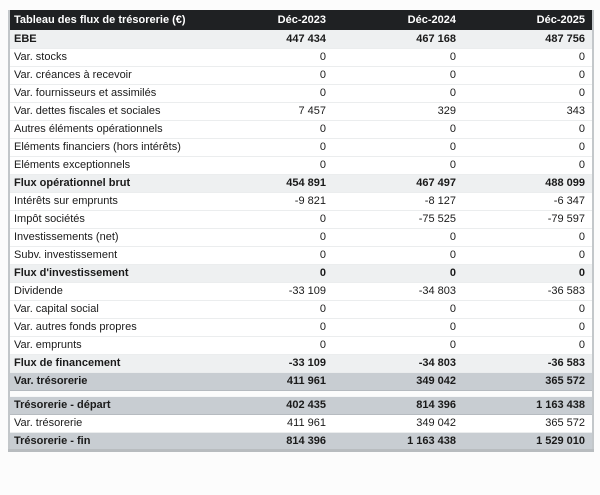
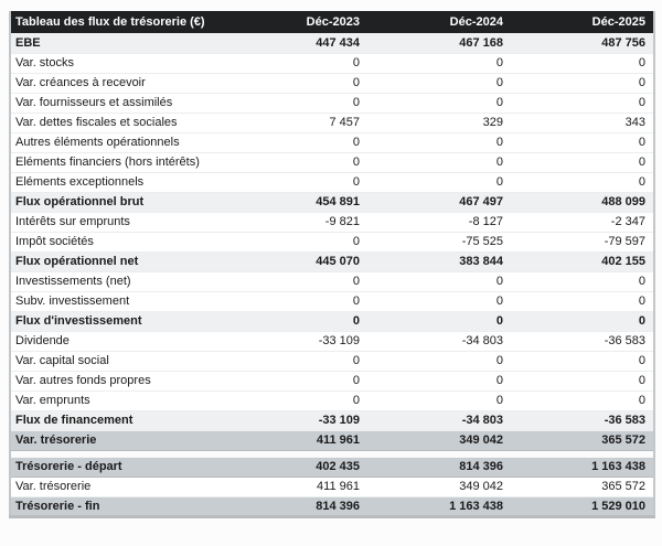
  Tableau des flux de trésorerie (€)	Déc-2023	Déc-2024	Déc-2025
  EBE	447 434	467 168	487 756
  Var. stocks	0	0	0
  Var. créances à recevoir	0	0	0
  Var. fournisseurs et assimilés	0	0	0
  Var. dettes fiscales et sociales	7 457	329	343
  Autres éléments opérationnels	0	0	0
  Eléments financiers (hors intérêts)	0	0	0
  Eléments exceptionnels	0	0	0
  Flux opérationnel brut	454 891	467 497	488 099
- Intérêts sur emprunts	-9 821	-8 127	-6 347
+ Intérêts sur emprunts	-9 821	-8 127	-2 347
  Impôt sociétés	0	-75 525	-79 597
+ Flux opérationnel net	445 070	383 844	402 155
  Investissements (net)	0	0	0
  Subv. investissement	0	0	0
  Flux d'investissement	0	0	0
  Dividende	-33 109	-34 803	-36 583
  Var. capital social	0	0	0
  Var. autres fonds propres	0	0	0
  Var. emprunts	0	0	0
  Flux de financement	-33 109	-34 803	-36 583
  Var. trésorerie	411 961	349 042	365 572
  Trésorerie - départ	402 435	814 396	1 163 438
  Var. trésorerie	411 961	349 042	365 572
  Trésorerie - fin	814 396	1 163 438	1 529 010
